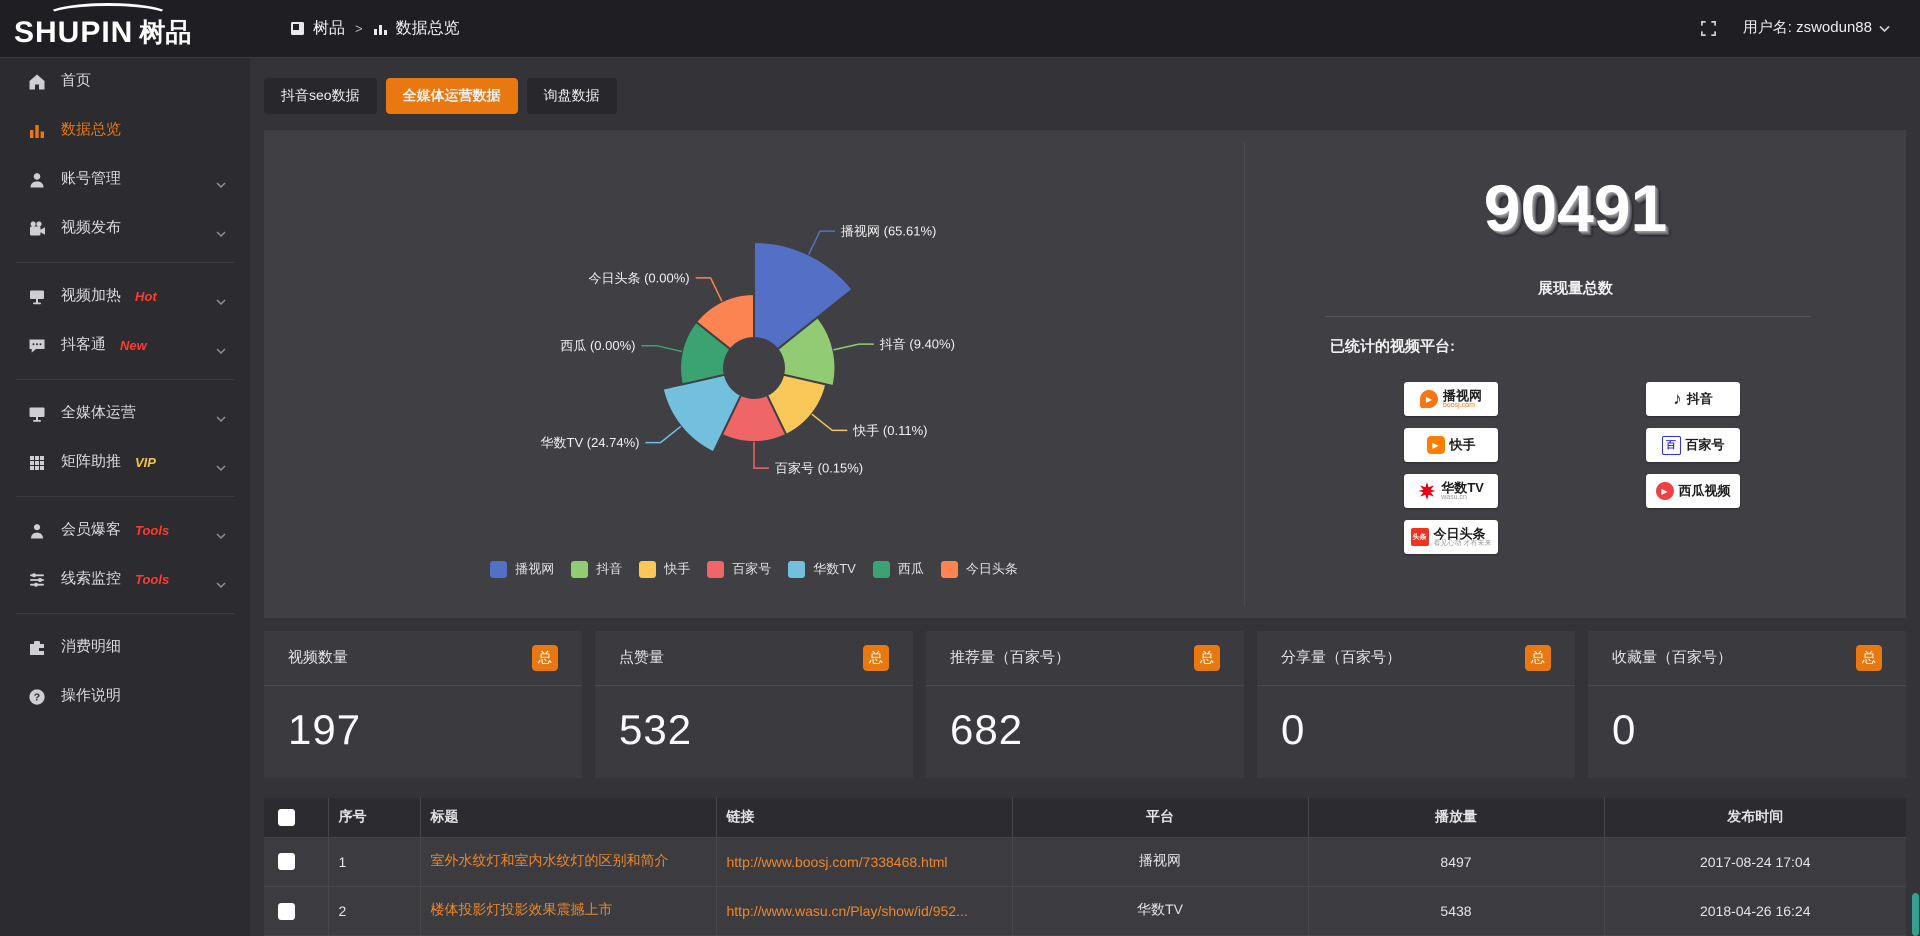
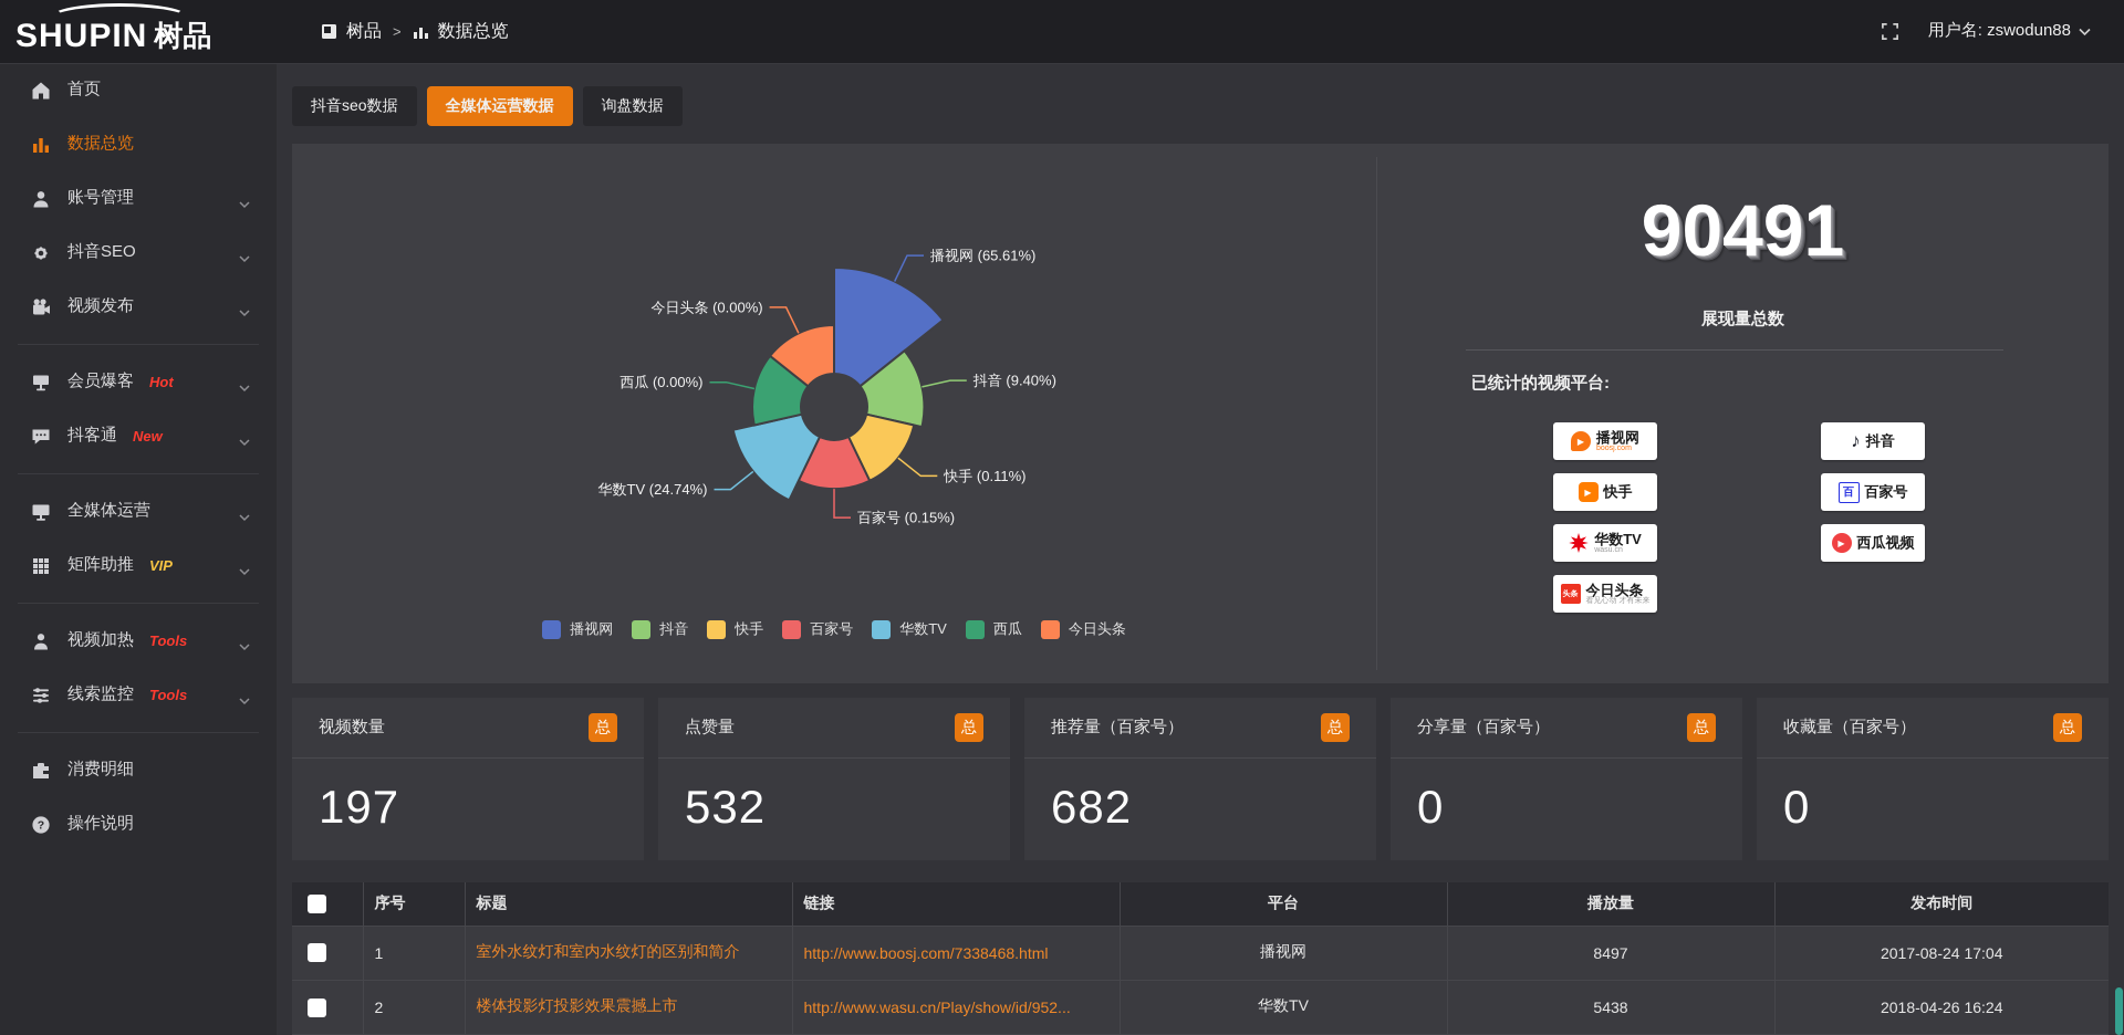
  SHUPIN
  树品
  树品
  >
  数据总览
  用户名: zswodun88
  首页
  数据总览
  账号管理
+ 抖音SEO
  视频发布
- 视频加热
+ 会员爆客
  Hot
  抖客通
  New
  全媒体运营
  矩阵助推
  VIP
- 会员爆客
+ 视频加热
  Tools
  线索监控
  Tools
  消费明细
  ?
  操作说明
  抖音seo数据
  全媒体运营数据
  询盘数据
  播视网 (65.61%)
  抖音 (9.40%)
  快手 (0.11%)
  百家号 (0.15%)
  华数TV (24.74%)
  西瓜 (0.00%)
  今日头条 (0.00%)
  播视网
  抖音
  快手
  百家号
  华数TV
  西瓜
  今日头条
  90491
  展现量总数
  已统计的视频平台:
  ▶
  播视网
  ♪
  抖音
  ▶
  快手
  百
  百家号
  华数TV
  ▶
  西瓜视频
  今日头条
  视频数量
  总
  197
  点赞量
  总
  532
  推荐量（百家号）
  总
  682
  分享量（百家号）
  总
  0
  收藏量（百家号）
  总
  0
  	序号	标题	链接	平台	播放量	发布时间
  	1	室外水纹灯和室内水纹灯的区别和简介	http://www.boosj.com/7338468.html	播视网	8497	2017-08-24 17:04
  	2	楼体投影灯投影效果震撼上市	http://www.wasu.cn/Play/show/id/952...	华数TV	5438	2018-04-26 16:24
